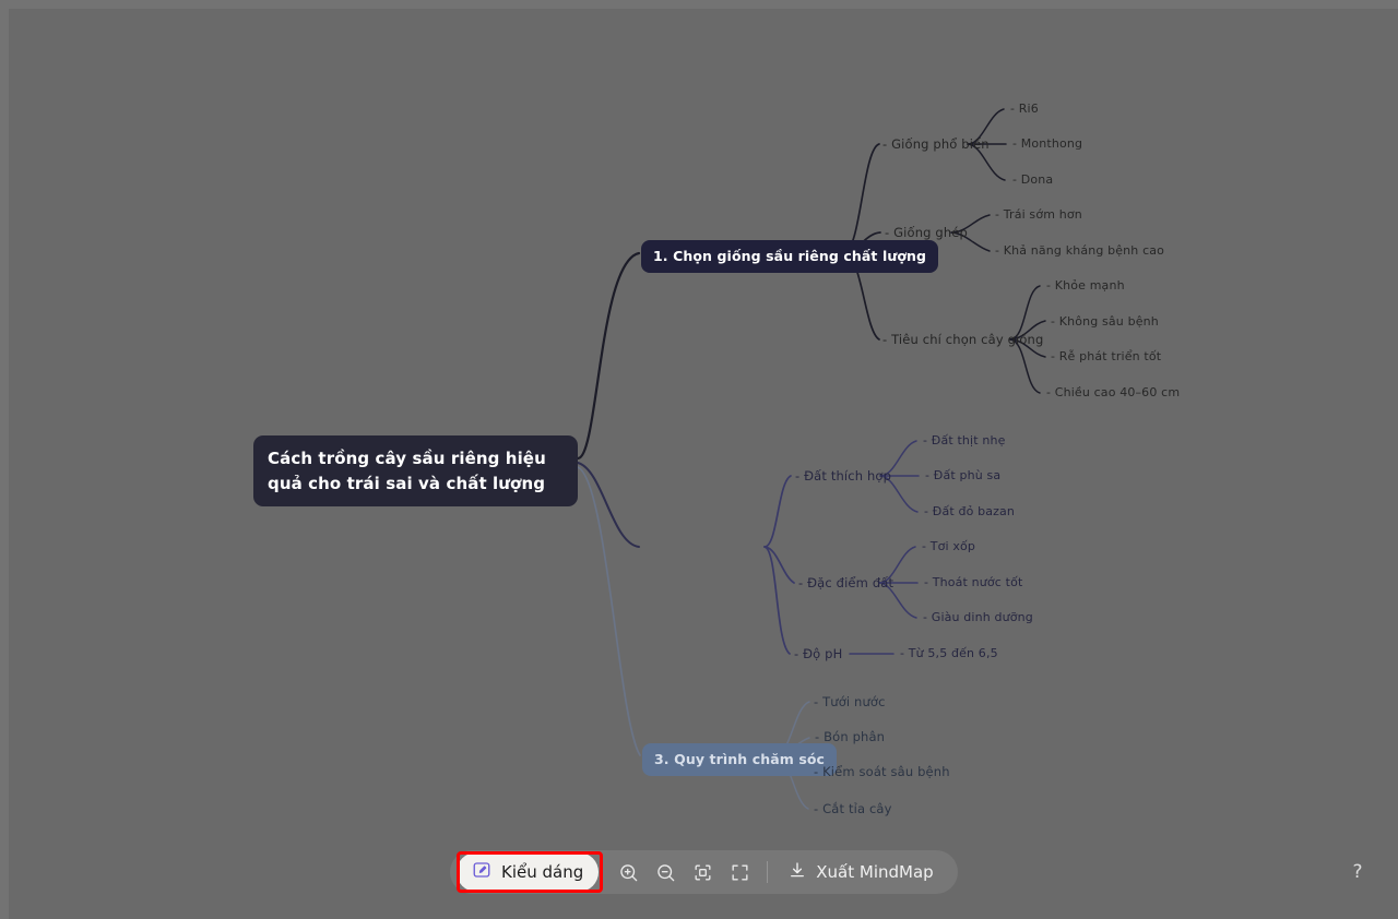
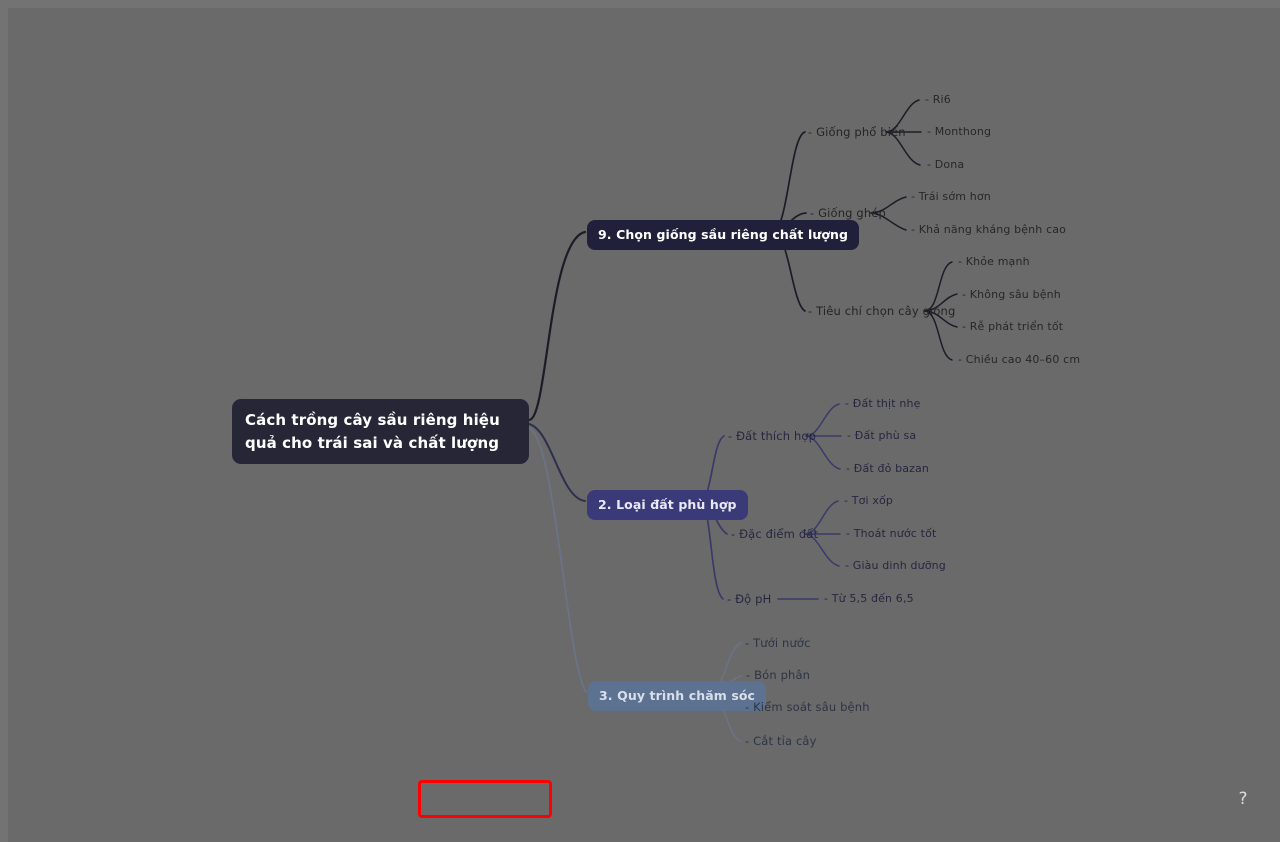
  Cách trồng cây sầu riêng hiệu quả cho trái sai và chất lượng
- 1. Chọn giống sầu riêng chất lượng
+ 9. Chọn giống sầu riêng chất lượng
+ 2. Loại đất phù hợp
  3. Quy trình chăm sóc
  - Giống phổ biến
  - Ri6
  - Monthong
  - Dona
  - Giống ghép
  - Trái sớm hơn
  - Khả năng kháng bệnh cao
  - Tiêu chí chọn cây giống
  - Khỏe mạnh
  - Không sâu bệnh
  - Rễ phát triển tốt
  - Chiều cao 40–60 cm
  - Đất thích hợp
  - Đất thịt nhẹ
  - Đất phù sa
  - Đất đỏ bazan
  - Đặc điểm đất
  - Tơi xốp
  - Thoát nước tốt
  - Giàu dinh dưỡng
  - Độ pH
  - Từ 5,5 đến 6,5
  - Tưới nước
  - Bón phân
  - Kiểm soát sâu bệnh
  - Cắt tỉa cây
- Kiểu dáng
- Xuất MindMap
  ?
